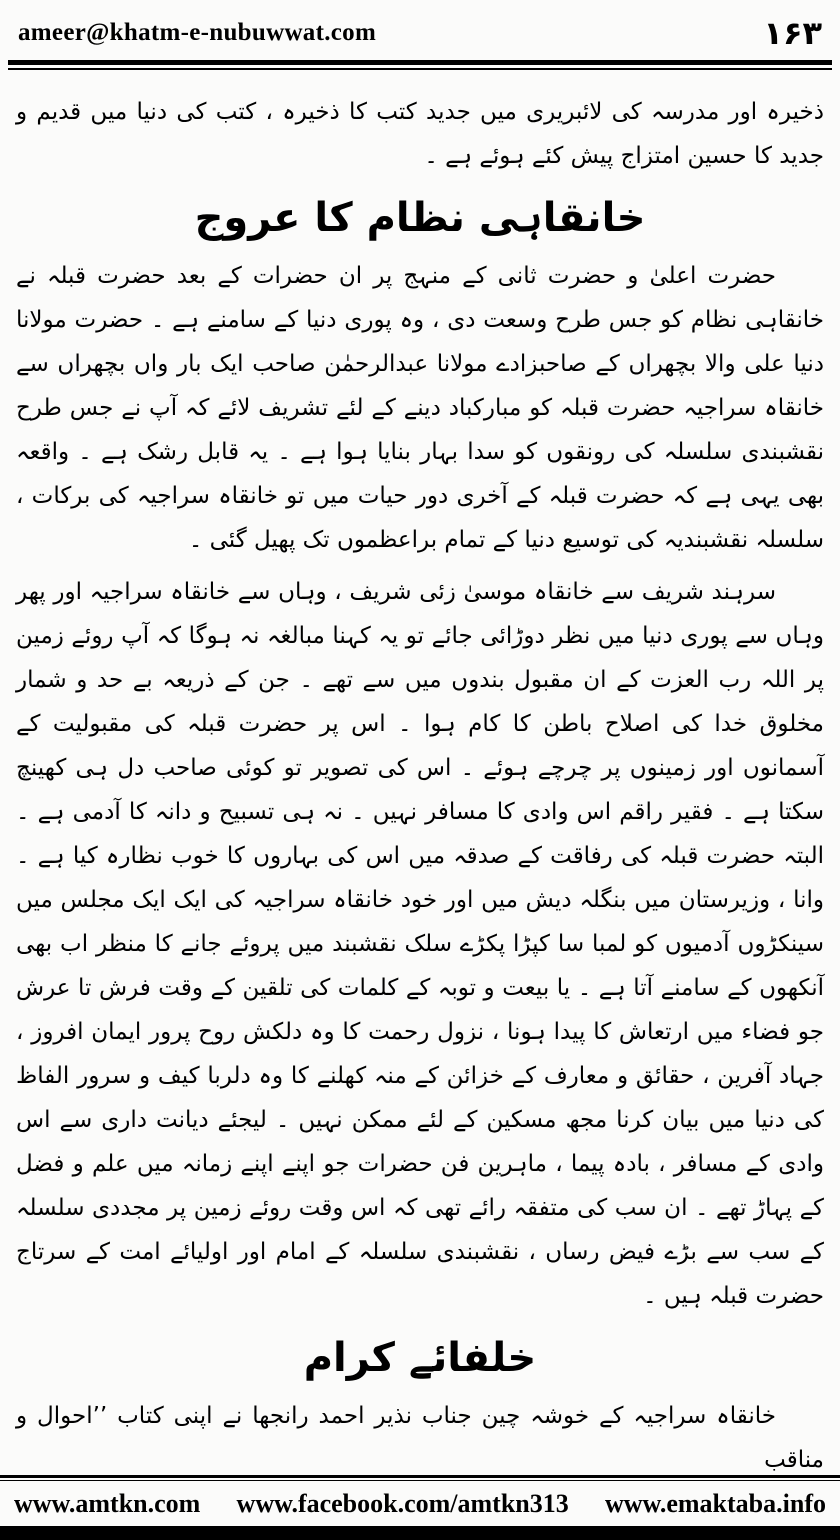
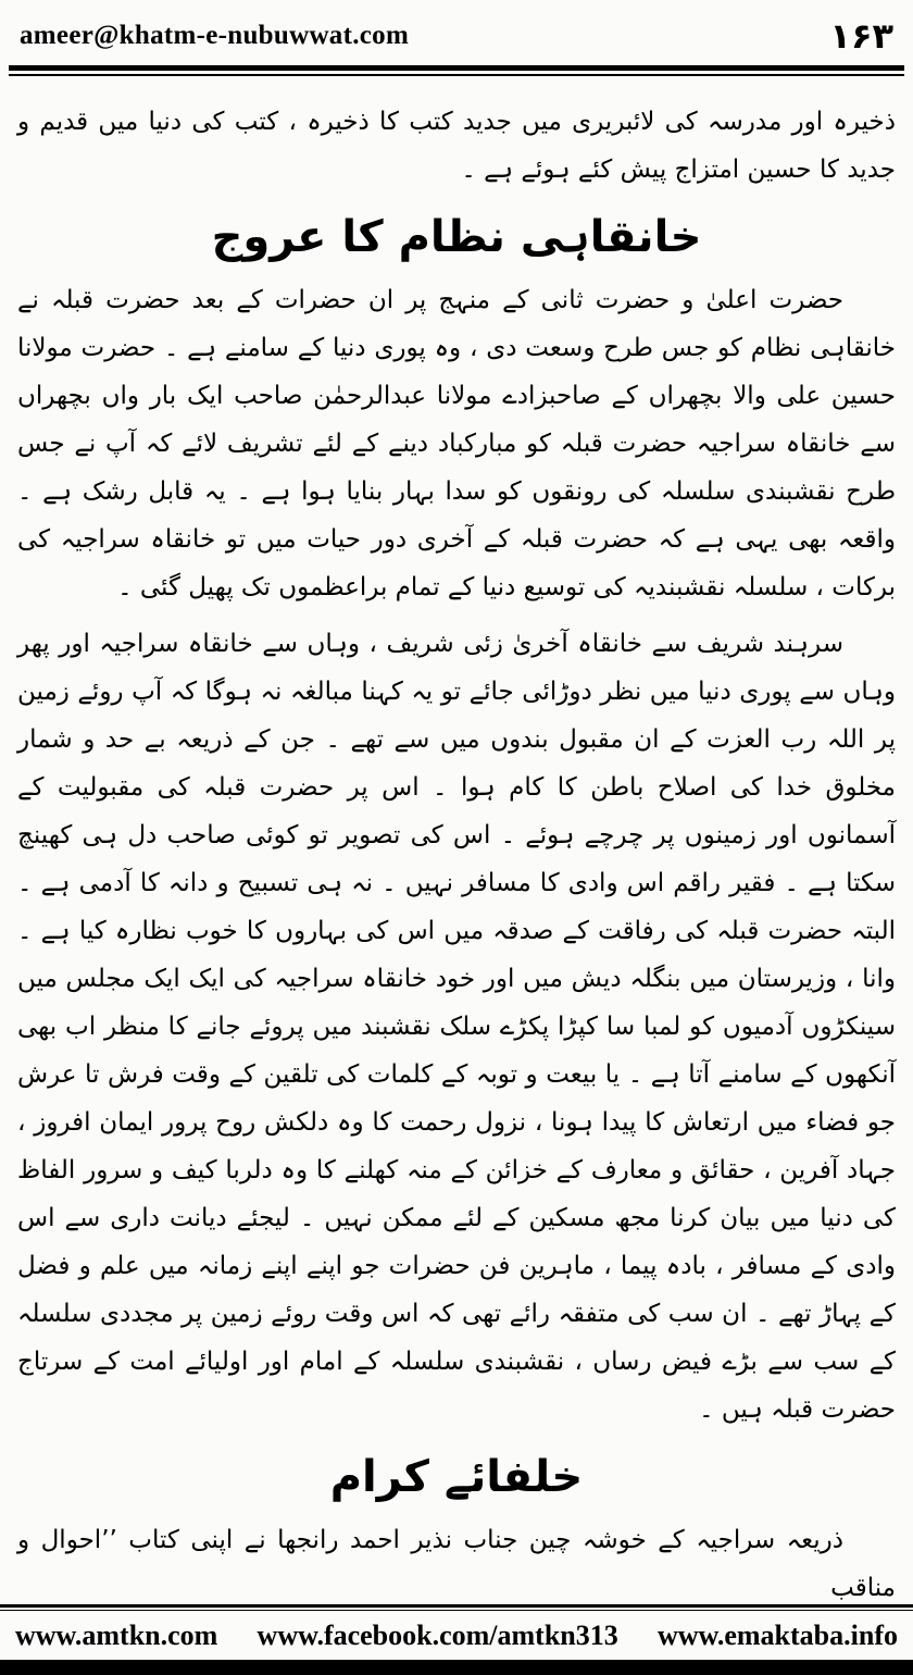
  ameer@khatm-e-nubuwwat.com
  ۱۶۳
  ذخیرہ اور مدرسہ کی لائبریری میں جدید کتب کا ذخیرہ ، کتب کی دنیا میں قدیم و جدید کا حسین امتزاج پیش کئے ہوئے ہے ۔
  خانقاہی نظام کا عروج
- حضرت اعلیٰ و حضرت ثانی کے منہج پر ان حضرات کے بعد حضرت قبلہ نے خانقاہی نظام کو جس طرح وسعت دی ، وہ پوری دنیا کے سامنے ہے ۔ حضرت مولانا دنیا علی والا بچھراں کے صاحبزادے مولانا عبدالرحمٰن صاحب ایک بار واں بچھراں سے خانقاہ سراجیہ حضرت قبلہ کو مبارکباد دینے کے لئے تشریف لائے کہ آپ نے جس طرح نقشبندی سلسلہ کی رونقوں کو سدا بہار بنایا ہوا ہے ۔ یہ قابل رشک ہے ۔ واقعہ بھی یہی ہے کہ حضرت قبلہ کے آخری دور حیات میں تو خانقاہ سراجیہ کی برکات ، سلسلہ نقشبندیہ کی توسیع دنیا کے تمام براعظموں تک پھیل گئی ۔
+ حضرت اعلیٰ و حضرت ثانی کے منہج پر ان حضرات کے بعد حضرت قبلہ نے خانقاہی نظام کو جس طرح وسعت دی ، وہ پوری دنیا کے سامنے ہے ۔ حضرت مولانا حسین علی والا بچھراں کے صاحبزادے مولانا عبدالرحمٰن صاحب ایک بار واں بچھراں سے خانقاہ سراجیہ حضرت قبلہ کو مبارکباد دینے کے لئے تشریف لائے کہ آپ نے جس طرح نقشبندی سلسلہ کی رونقوں کو سدا بہار بنایا ہوا ہے ۔ یہ قابل رشک ہے ۔ واقعہ بھی یہی ہے کہ حضرت قبلہ کے آخری دور حیات میں تو خانقاہ سراجیہ کی برکات ، سلسلہ نقشبندیہ کی توسیع دنیا کے تمام براعظموں تک پھیل گئی ۔
- سرہند شریف سے خانقاہ موسیٰ زئی شریف ، وہاں سے خانقاہ سراجیہ اور پھر وہاں سے پوری دنیا میں نظر دوڑائی جائے تو یہ کہنا مبالغہ نہ ہوگا کہ آپ روئے زمین پر اللہ رب العزت کے ان مقبول بندوں میں سے تھے ۔ جن کے ذریعہ بے حد و شمار مخلوق خدا کی اصلاح باطن کا کام ہوا ۔ اس پر حضرت قبلہ کی مقبولیت کے آسمانوں اور زمینوں پر چرچے ہوئے ۔ اس کی تصویر تو کوئی صاحب دل ہی کھینچ سکتا ہے ۔ فقیر راقم اس وادی کا مسافر نہیں ۔ نہ ہی تسبیح و دانہ کا آدمی ہے ۔ البتہ حضرت قبلہ کی رفاقت کے صدقہ میں اس کی بہاروں کا خوب نظارہ کیا ہے ۔ وانا ، وزیرستان میں بنگلہ دیش میں اور خود خانقاہ سراجیہ کی ایک ایک مجلس میں سینکڑوں آدمیوں کو لمبا سا کپڑا پکڑے سلک نقشبند میں پروئے جانے کا منظر اب بھی آنکھوں کے سامنے آتا ہے ۔ یا بیعت و توبہ کے کلمات کی تلقین کے وقت فرش تا عرش جو فضاء میں ارتعاش کا پیدا ہونا ، نزول رحمت کا وہ دلکش روح پرور ایمان افروز ، جہاد آفرین ، حقائق و معارف کے خزائن کے منہ کھلنے کا وہ دلربا کیف و سرور الفاظ کی دنیا میں بیان کرنا مجھ مسکین کے لئے ممکن نہیں ۔ لیجئے دیانت داری سے اس وادی کے مسافر ، بادہ پیما ، ماہرین فن حضرات جو اپنے اپنے زمانہ میں علم و فضل کے پہاڑ تھے ۔ ان سب کی متفقہ رائے تھی کہ اس وقت روئے زمین پر مجددی سلسلہ کے سب سے بڑے فیض رساں ، نقشبندی سلسلہ کے امام اور اولیائے امت کے سرتاج حضرت قبلہ ہیں ۔
+ سرہند شریف سے خانقاہ آخریٰ زئی شریف ، وہاں سے خانقاہ سراجیہ اور پھر وہاں سے پوری دنیا میں نظر دوڑائی جائے تو یہ کہنا مبالغہ نہ ہوگا کہ آپ روئے زمین پر اللہ رب العزت کے ان مقبول بندوں میں سے تھے ۔ جن کے ذریعہ بے حد و شمار مخلوق خدا کی اصلاح باطن کا کام ہوا ۔ اس پر حضرت قبلہ کی مقبولیت کے آسمانوں اور زمینوں پر چرچے ہوئے ۔ اس کی تصویر تو کوئی صاحب دل ہی کھینچ سکتا ہے ۔ فقیر راقم اس وادی کا مسافر نہیں ۔ نہ ہی تسبیح و دانہ کا آدمی ہے ۔ البتہ حضرت قبلہ کی رفاقت کے صدقہ میں اس کی بہاروں کا خوب نظارہ کیا ہے ۔ وانا ، وزیرستان میں بنگلہ دیش میں اور خود خانقاہ سراجیہ کی ایک ایک مجلس میں سینکڑوں آدمیوں کو لمبا سا کپڑا پکڑے سلک نقشبند میں پروئے جانے کا منظر اب بھی آنکھوں کے سامنے آتا ہے ۔ یا بیعت و توبہ کے کلمات کی تلقین کے وقت فرش تا عرش جو فضاء میں ارتعاش کا پیدا ہونا ، نزول رحمت کا وہ دلکش روح پرور ایمان افروز ، جہاد آفرین ، حقائق و معارف کے خزائن کے منہ کھلنے کا وہ دلربا کیف و سرور الفاظ کی دنیا میں بیان کرنا مجھ مسکین کے لئے ممکن نہیں ۔ لیجئے دیانت داری سے اس وادی کے مسافر ، بادہ پیما ، ماہرین فن حضرات جو اپنے اپنے زمانہ میں علم و فضل کے پہاڑ تھے ۔ ان سب کی متفقہ رائے تھی کہ اس وقت روئے زمین پر مجددی سلسلہ کے سب سے بڑے فیض رساں ، نقشبندی سلسلہ کے امام اور اولیائے امت کے سرتاج حضرت قبلہ ہیں ۔
  خلفائے کرام
- خانقاہ سراجیہ کے خوشہ چین جناب نذیر احمد رانجھا نے اپنی کتاب ’’احوال و مناقب
+ ذریعہ سراجیہ کے خوشہ چین جناب نذیر احمد رانجھا نے اپنی کتاب ’’احوال و مناقب
  www.amtkn.com
  www.facebook.com/amtkn313
  www.emaktaba.info
